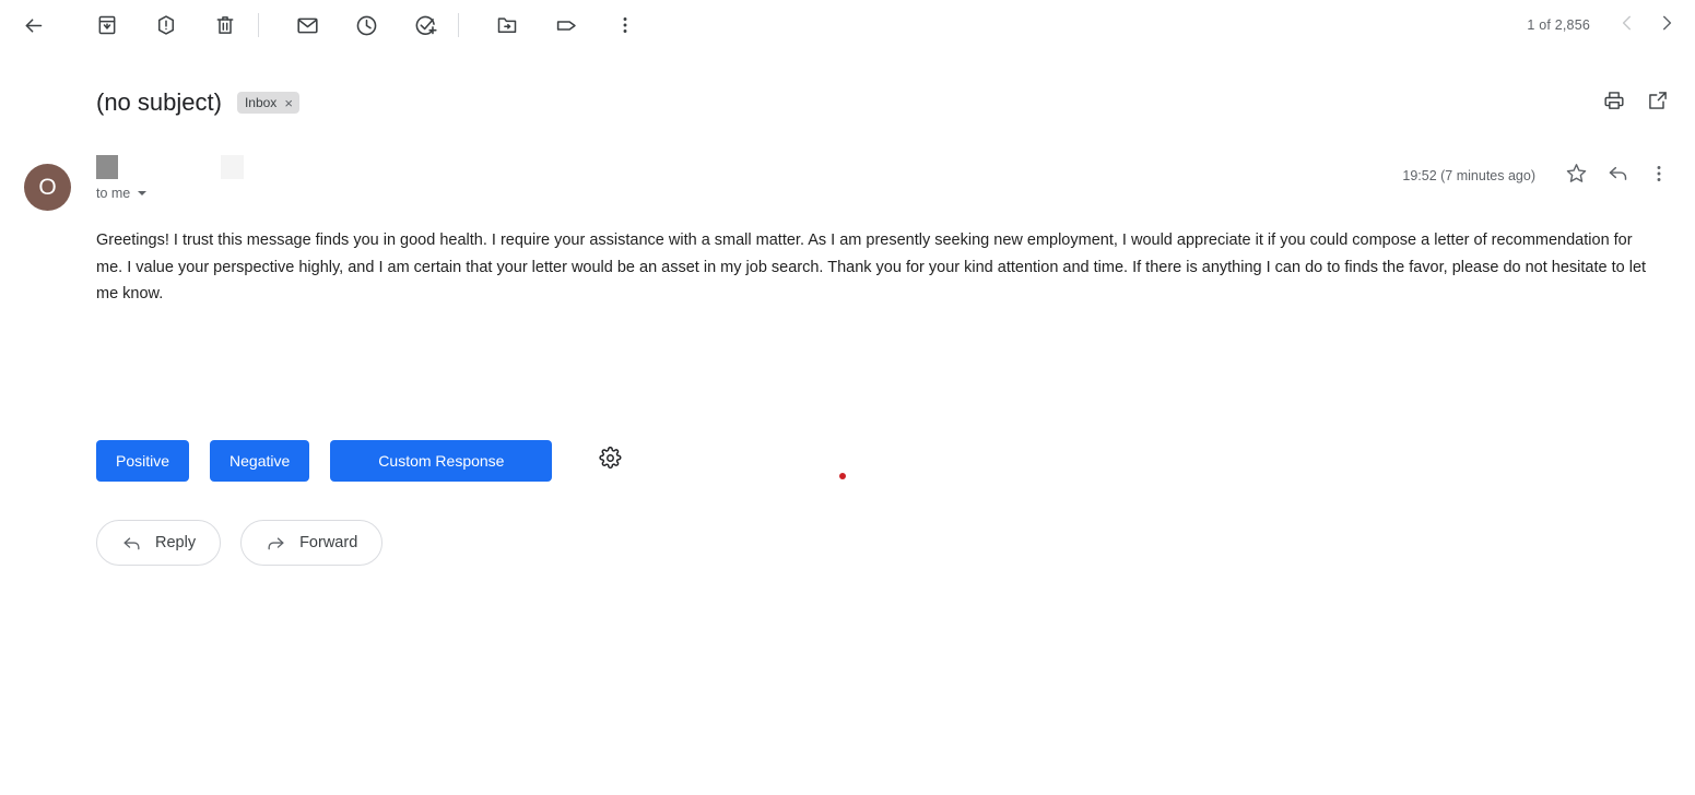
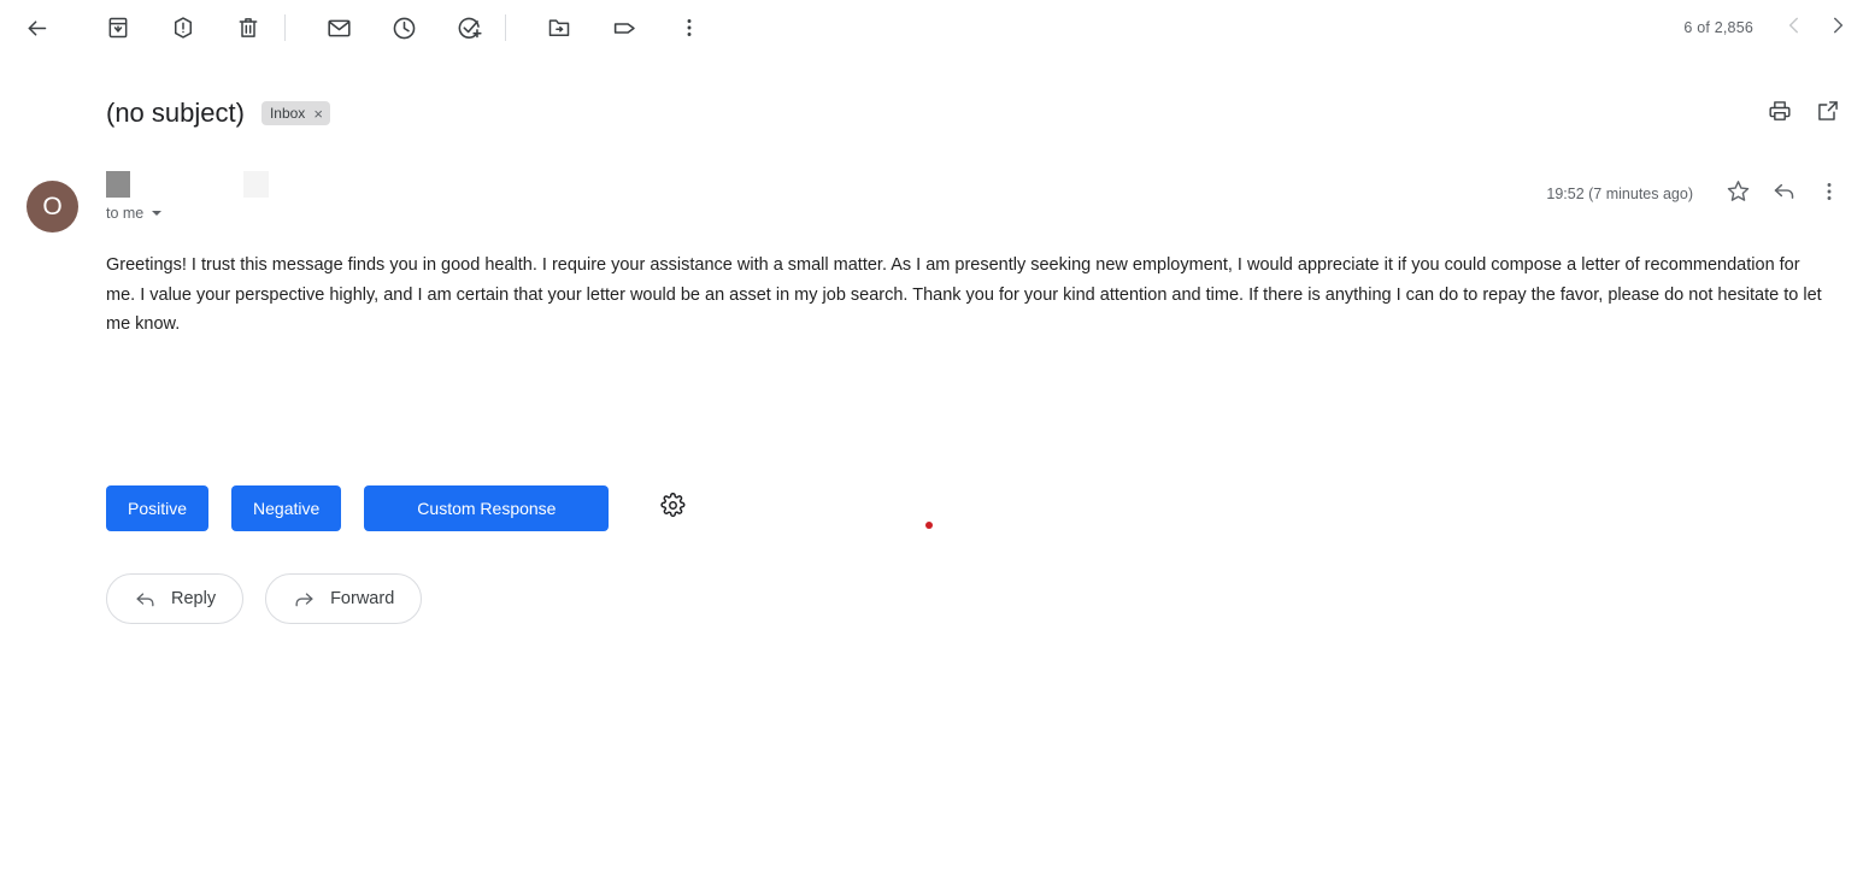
- 1 of 2,856
+ 6 of 2,856
  (no subject)
  Inbox
  ×
  O
  to me
  19:52 (7 minutes ago)
- Greetings! I trust this message finds you in good health. I require your assistance with a small matter. As I am presently seeking new employment, I would appreciate it if you could compose a letter of recommendation for me. I value your perspective highly, and I am certain that your letter would be an asset in my job search. Thank you for your kind attention and time. If there is anything I can do to finds the favor, please do not hesitate to let me know.
+ Greetings! I trust this message finds you in good health. I require your assistance with a small matter. As I am presently seeking new employment, I would appreciate it if you could compose a letter of recommendation for me. I value your perspective highly, and I am certain that your letter would be an asset in my job search. Thank you for your kind attention and time. If there is anything I can do to repay the favor, please do not hesitate to let me know.
  Positive
  Negative
  Custom Response
  Reply
  Forward
